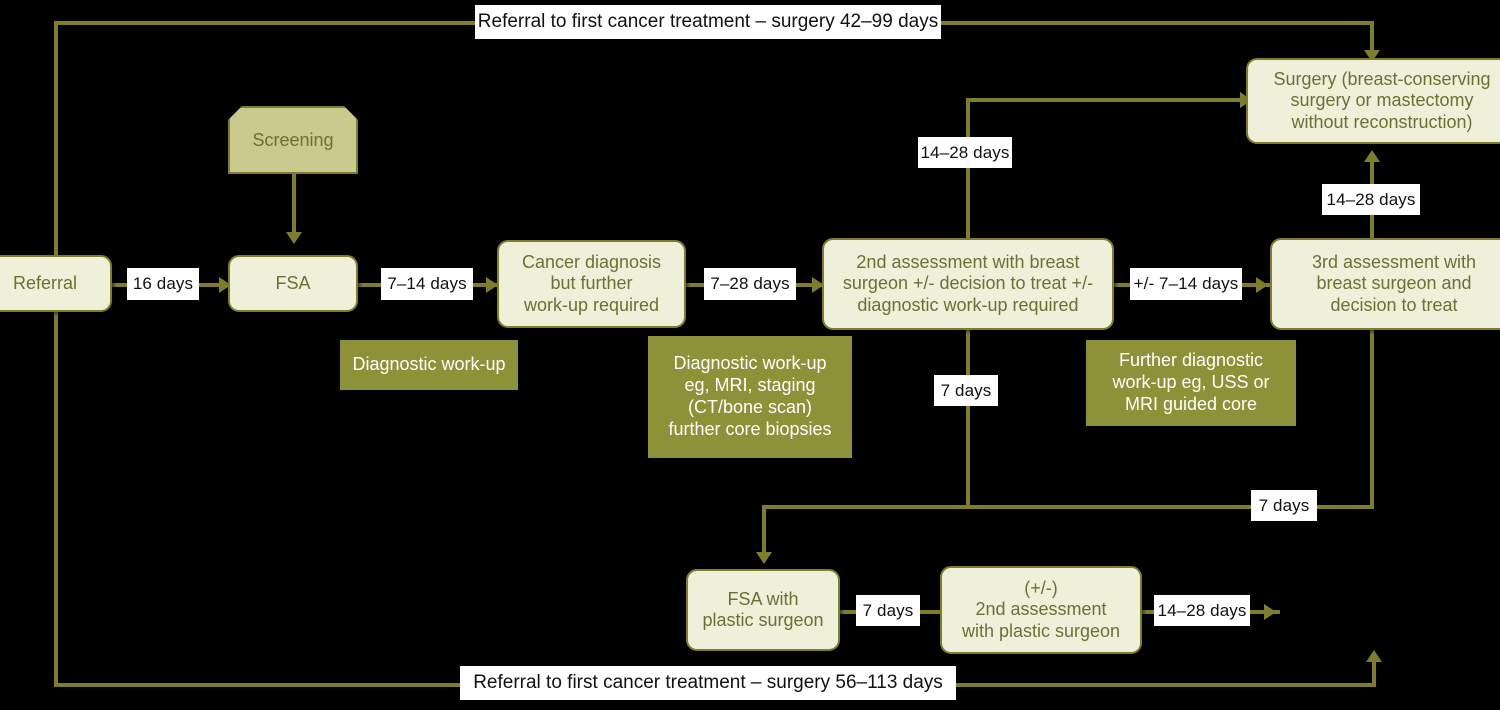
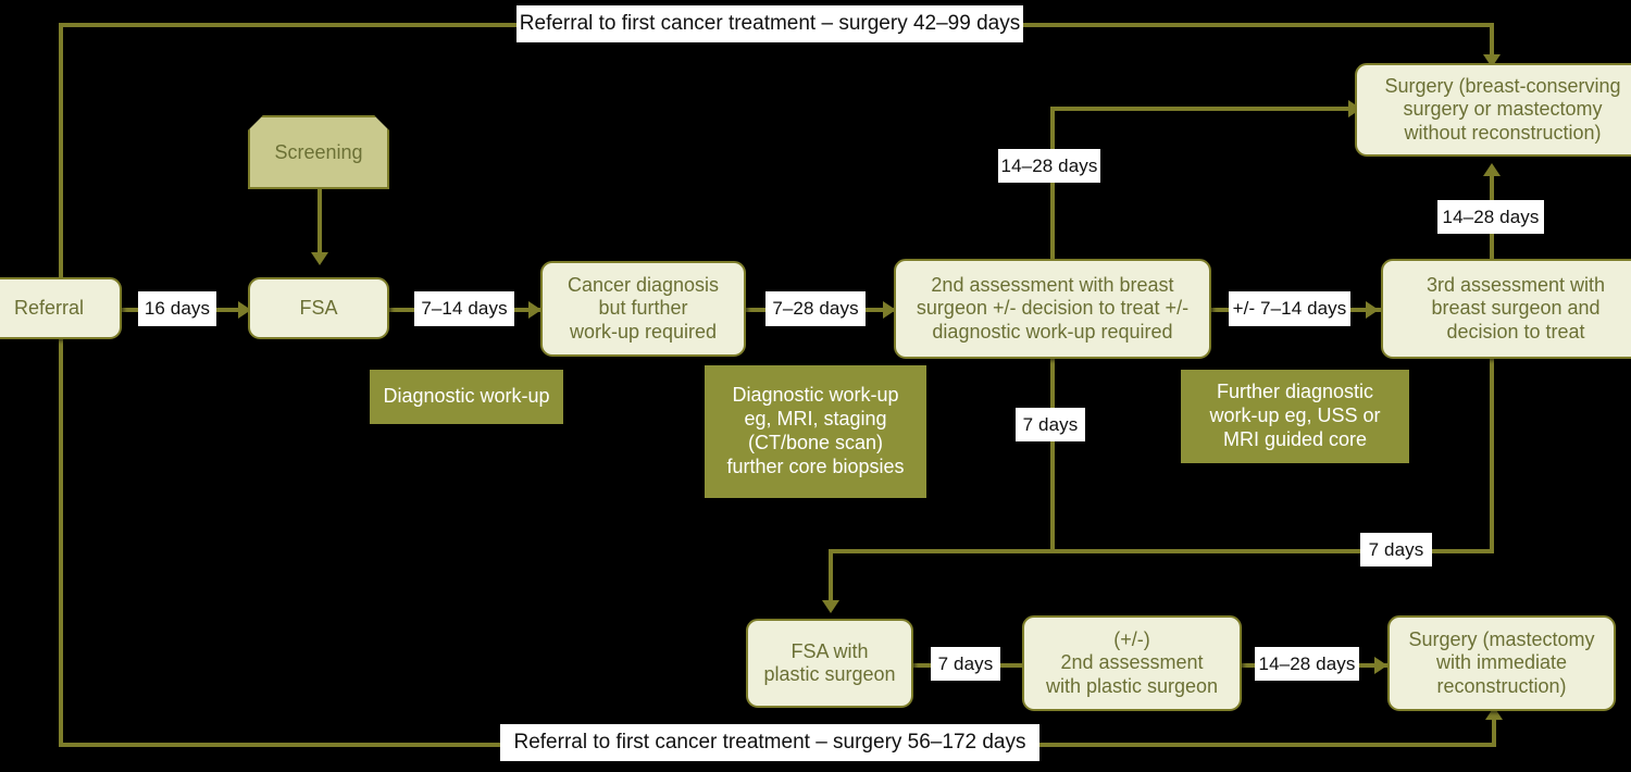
  Referral to first cancer treatment – surgery 42–99 days
  16 days
  7–14 days
  7–28 days
  +/- 7–14 days
  14–28 days
  14–28 days
  7 days
  7 days
  7 days
  14–28 days
- Referral to first cancer treatment – surgery 56–113 days
+ Referral to first cancer treatment – surgery 56–172 days
  Referral
  Screening
  FSA
  Cancer diagnosis
  but further
  work-up required
  2nd assessment with breast
  surgeon +/- decision to treat +/-
  diagnostic work-up required
  3rd assessment with
  breast surgeon and
  decision to treat
  Surgery (breast-conserving
  surgery or mastectomy
  without reconstruction)
  FSA with
  plastic surgeon
  (+/-)
  2nd assessment
  with plastic surgeon
+ Surgery (mastectomy
+ with immediate
+ reconstruction)
  Diagnostic work-up
  Diagnostic work-up
  eg, MRI, staging
  (CT/bone scan)
  further core biopsies
  Further diagnostic
  work-up eg, USS or
  MRI guided core
